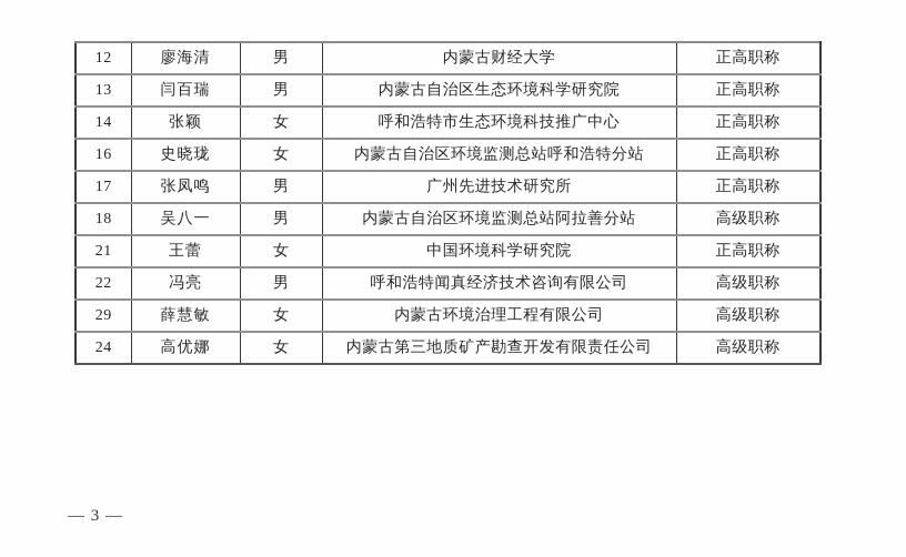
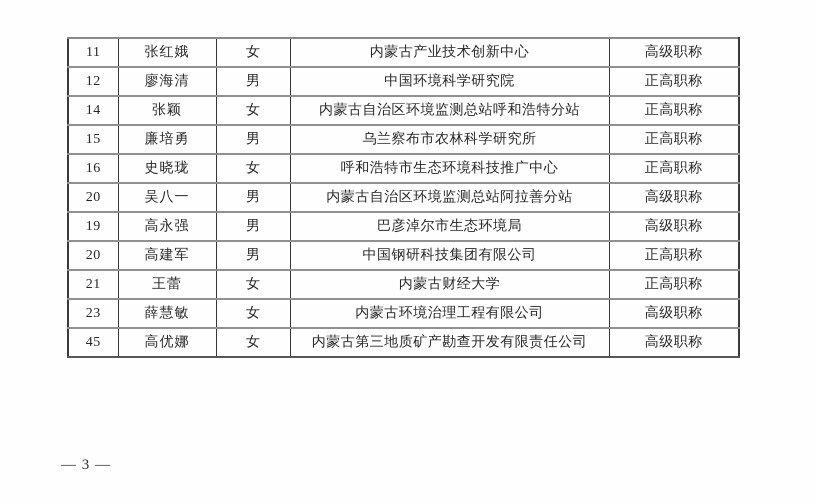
+ 11	张红娥	女	内蒙古产业技术创新中心	高级职称
- 12	廖海清	男	内蒙古财经大学	正高职称
+ 12	廖海清	男	中国环境科学研究院	正高职称
- 13	闫百瑞	男	内蒙古自治区生态环境科学研究院	正高职称
- 14	张颖	女	呼和浩特市生态环境科技推广中心	正高职称
+ 14	张颖	女	内蒙古自治区环境监测总站呼和浩特分站	正高职称
+ 15	廉培勇	男	乌兰察布市农林科学研究所	正高职称
- 16	史晓珑	女	内蒙古自治区环境监测总站呼和浩特分站	正高职称
+ 16	史晓珑	女	呼和浩特市生态环境科技推广中心	正高职称
- 17	张凤鸣	男	广州先进技术研究所	正高职称
- 18	吴八一	男	内蒙古自治区环境监测总站阿拉善分站	高级职称
+ 20	吴八一	男	内蒙古自治区环境监测总站阿拉善分站	高级职称
+ 19	高永强	男	巴彦淖尔市生态环境局	高级职称
+ 20	高建军	男	中国钢研科技集团有限公司	正高职称
- 21	王蕾	女	中国环境科学研究院	正高职称
+ 21	王蕾	女	内蒙古财经大学	正高职称
- 22	冯亮	男	呼和浩特闻真经济技术咨询有限公司	高级职称
- 29	薛慧敏	女	内蒙古环境治理工程有限公司	高级职称
+ 23	薛慧敏	女	内蒙古环境治理工程有限公司	高级职称
- 24	高优娜	女	内蒙古第三地质矿产勘查开发有限责任公司	高级职称
+ 45	高优娜	女	内蒙古第三地质矿产勘查开发有限责任公司	高级职称
  — 3 —
